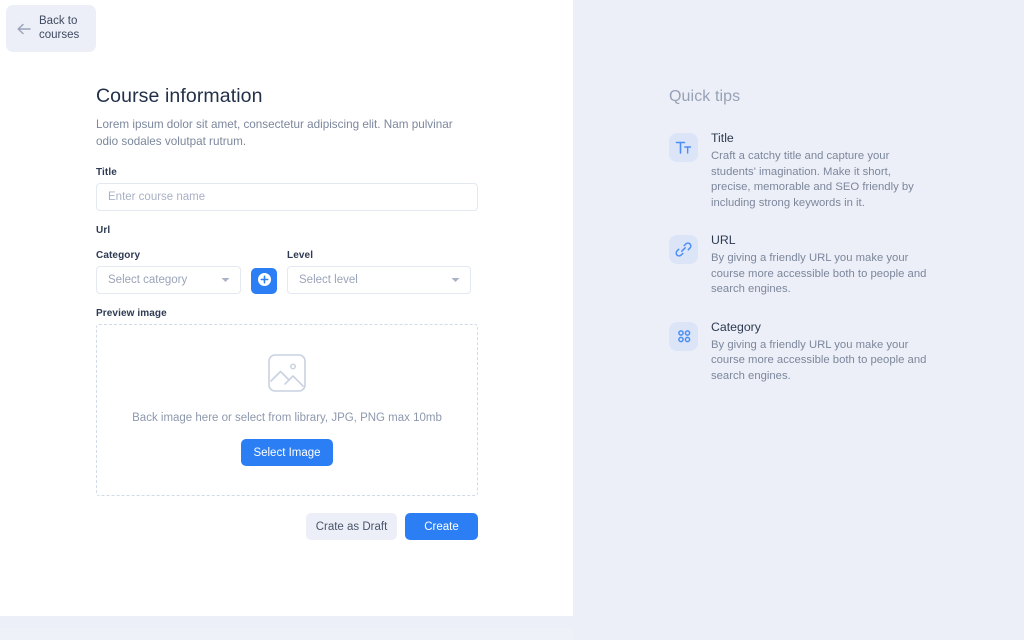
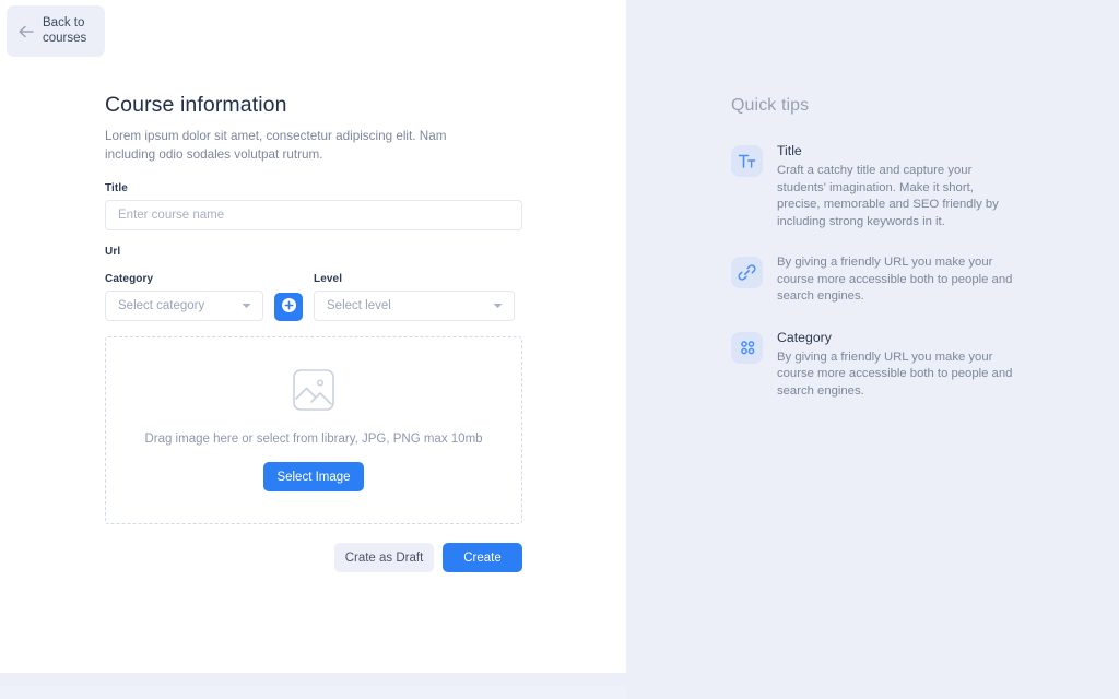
  Back to courses
  Course information
- Lorem ipsum dolor sit amet, consectetur adipiscing elit. Nam pulvinar odio sodales volutpat rutrum.
+ Lorem ipsum dolor sit amet, consectetur adipiscing elit. Nam including odio sodales volutpat rutrum.
  Title
  Enter course name
  Url
  Category
  Select category
  Level
  Select level
- Preview image
- Back image here or select from library, JPG, PNG max 10mb
+ Drag image here or select from library, JPG, PNG max 10mb
  Select Image
  Crate as Draft
  Create
  Quick tips
  Title
  Craft a catchy title and capture your students' imagination. Make it short, precise, memorable and SEO friendly by including strong keywords in it.
- URL
  By giving a friendly URL you make your course more accessible both to people and search engines.
  Category
  By giving a friendly URL you make your course more accessible both to people and search engines.
